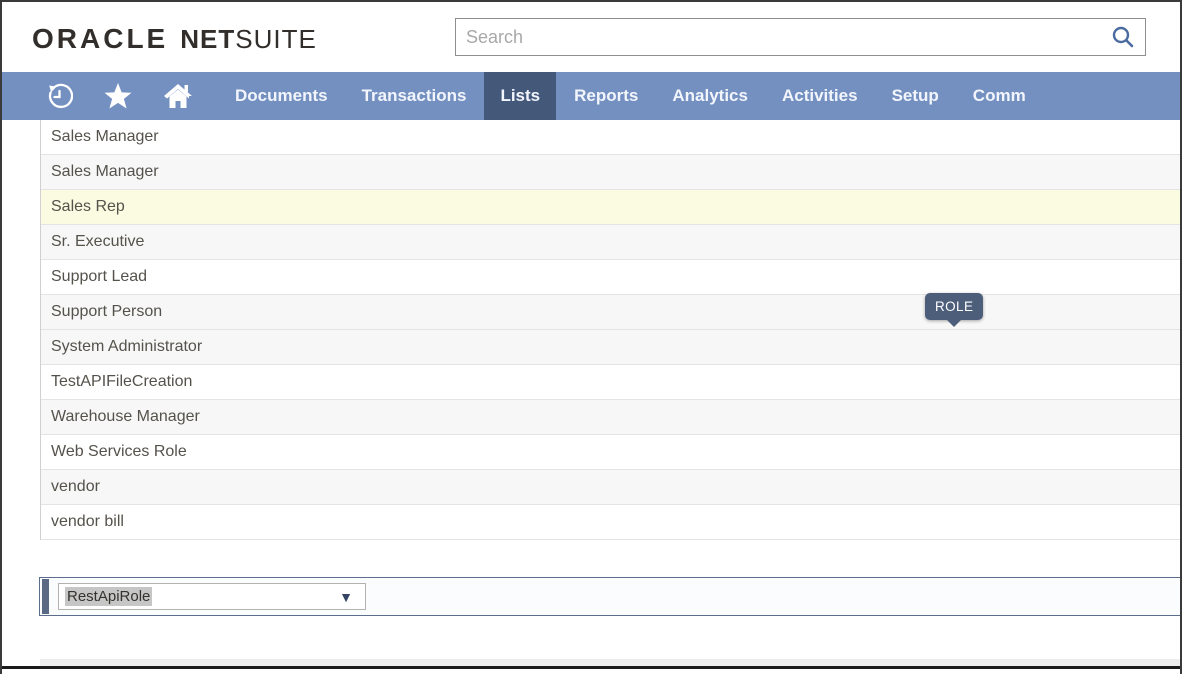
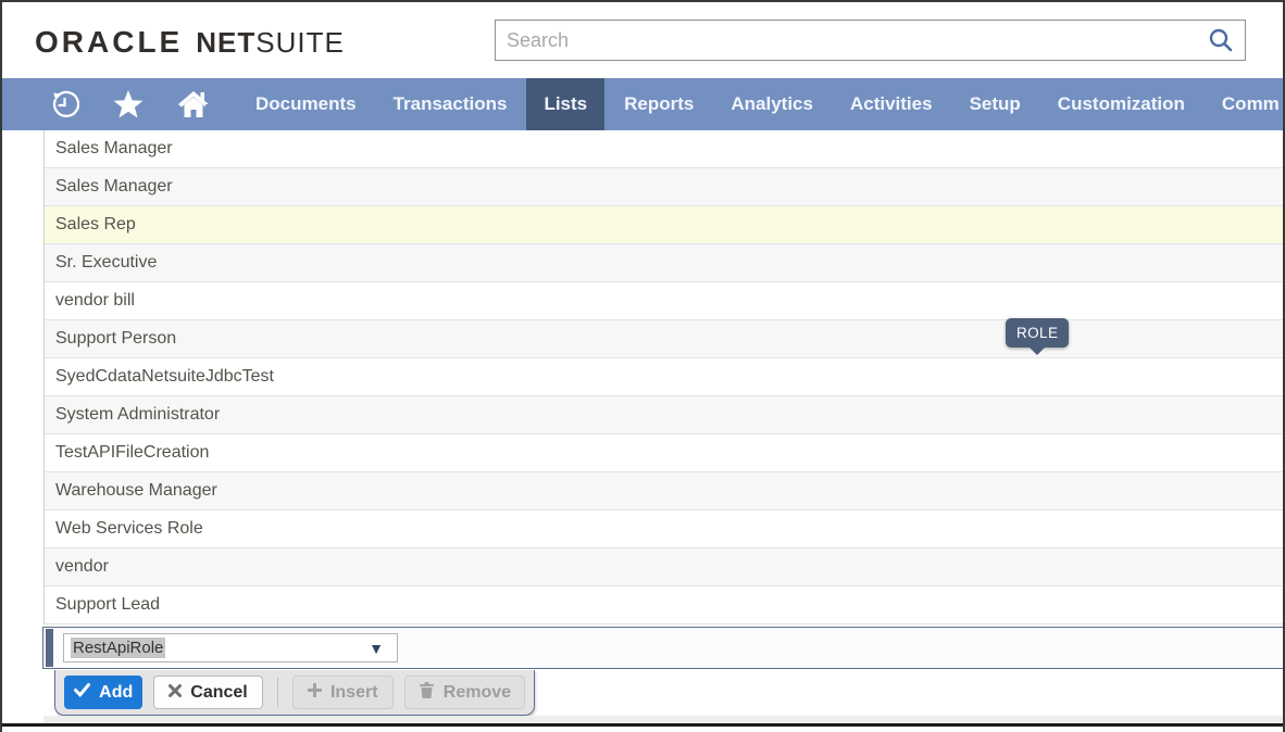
  ORACLE NETSUITE
  Search
  Documents
  Transactions
  Lists
  Reports
  Analytics
  Activities
  Setup
+ Customization
  Comm
  Sales Manager
  Sales Manager
  Sales Rep
  Sr. Executive
- Support Lead
+ vendor bill
  Support Person
+ SyedCdataNetsuiteJdbcTest
  System Administrator
  TestAPIFileCreation
  Warehouse Manager
  Web Services Role
  vendor
- vendor bill
+ Support Lead
  ROLE
  RestApiRole
  ▼
+ Add
+ Cancel
+ Insert
+ Remove
